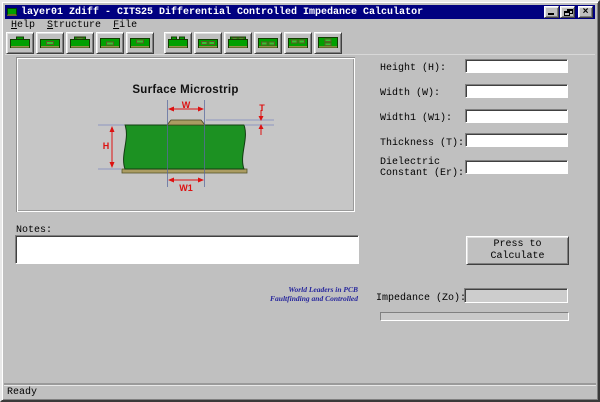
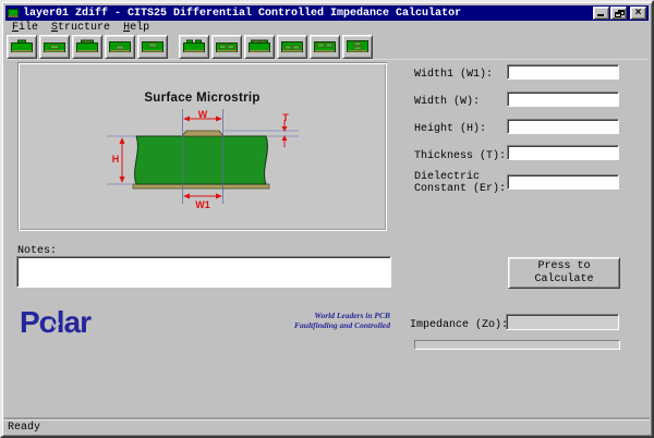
  layer01 Zdiff - CITS25 Differential Controlled Impedance Calculator
  ×
- Help
+ File
  Structure
- File
+ Help
  Surface Microstrip
  W
  T
  H
  W1
- Height (H):
+ Width1 (W1):
  Width (W):
- Width1 (W1):
+ Height (H):
  Thickness (T):
  Dielectric Constant (Er):
  Notes:
  Press to Calculate
+ Polar
  World Leaders in PCB
  Faultfinding and Controlled
  Impedance (Zo):
  Ready
